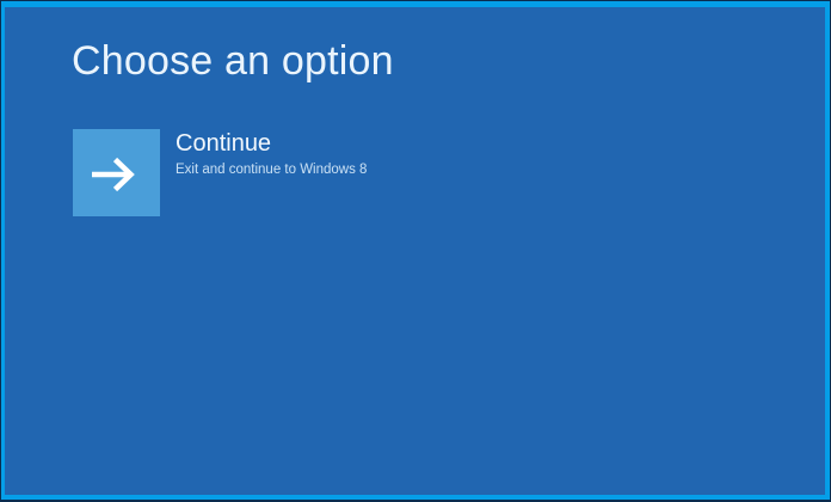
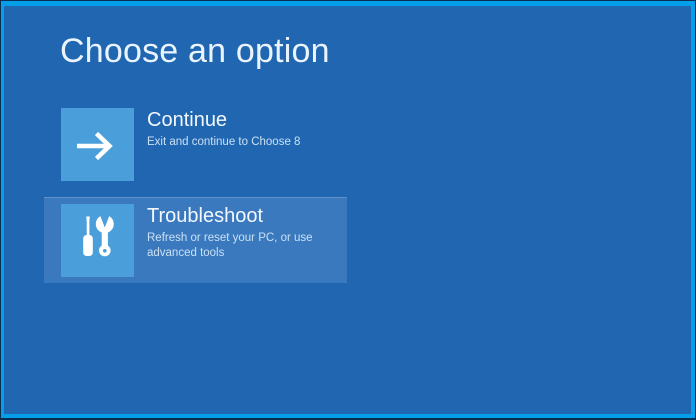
  Choose an option
  Continue
- Exit and continue to Windows 8
+ Exit and continue to Choose 8
+ Troubleshoot
+ Refresh or reset your PC, or use advanced tools
